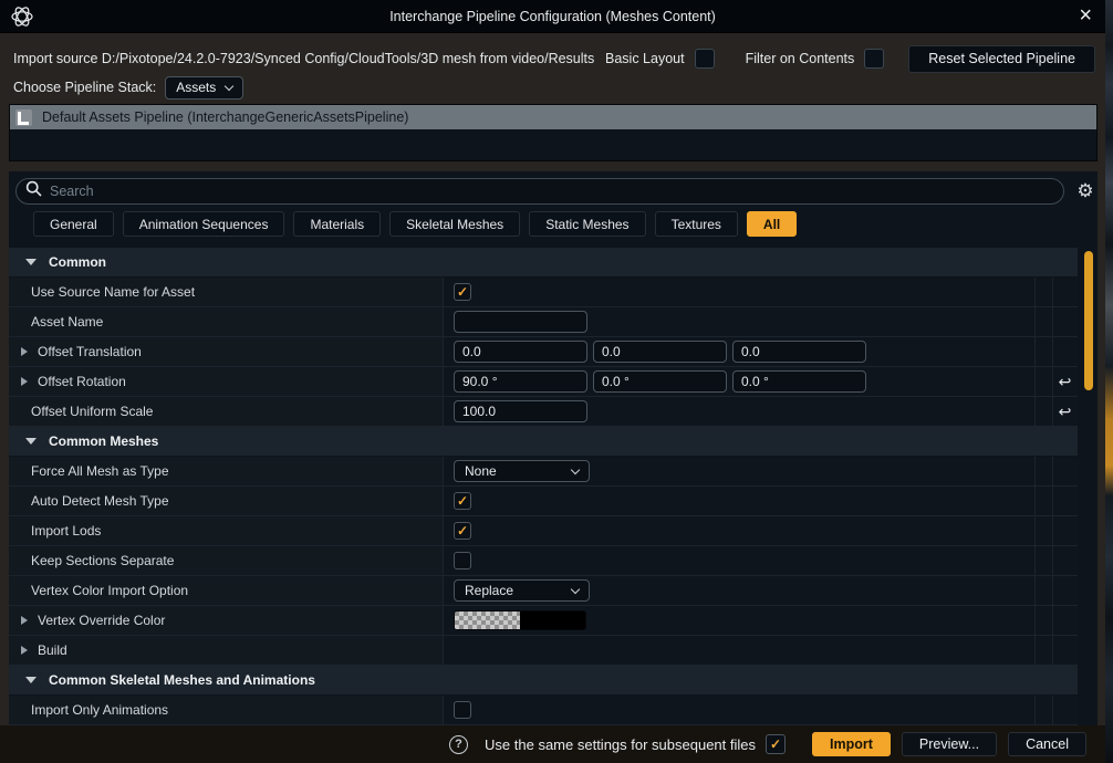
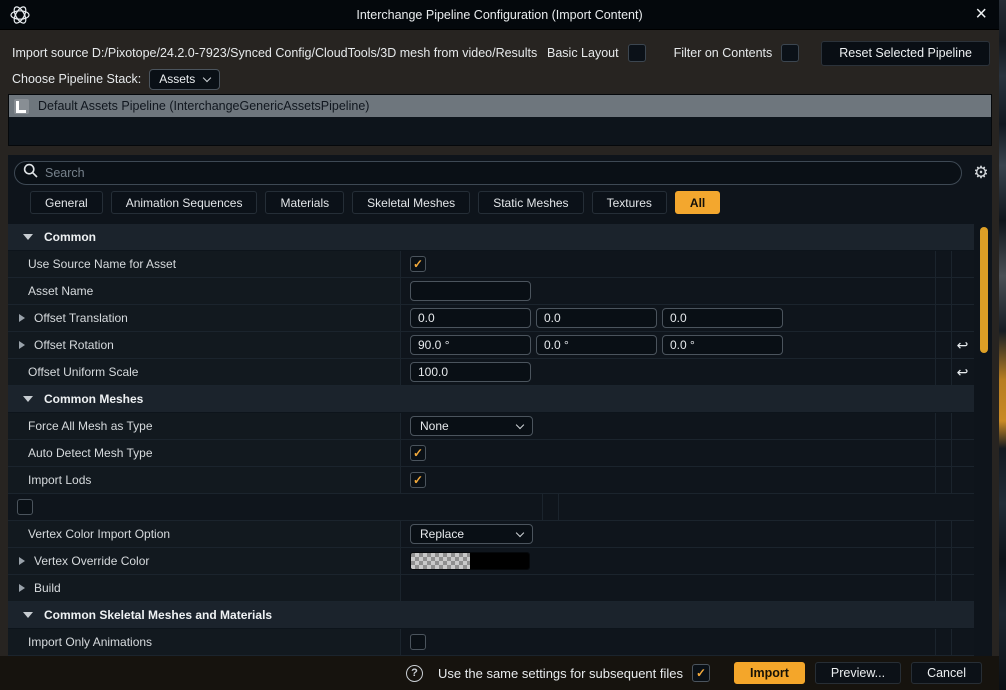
- Interchange Pipeline Configuration (Meshes Content)
+ Interchange Pipeline Configuration (Import Content)
  ×
  Import source D:/Pixotope/24.2.0-7923/Synced Config/CloudTools/3D mesh from video/Results
  Basic Layout
  Filter on Contents
  Reset Selected Pipeline
  Choose Pipeline Stack:
  Assets
  Default Assets Pipeline (InterchangeGenericAssetsPipeline)
  Search
  ⚙
  General
  Animation Sequences
  Materials
  Skeletal Meshes
  Static Meshes
  Textures
  All
  Common
  Use Source Name for Asset
  ✓
  Asset Name
  Offset Translation
  0.0
  0.0
  0.0
  Offset Rotation
  90.0 °
  0.0 °
  0.0 °
  ↩
  Offset Uniform Scale
  100.0
  ↩
  Common Meshes
  Force All Mesh as Type
  None
  Auto Detect Mesh Type
  ✓
  Import Lods
  ✓
- Keep Sections Separate
  Vertex Color Import Option
  Replace
  Vertex Override Color
  Build
- Common Skeletal Meshes and Animations
+ Common Skeletal Meshes and Materials
  Import Only Animations
  ?
  Use the same settings for subsequent files
  ✓
  Import
  Preview...
  Cancel
